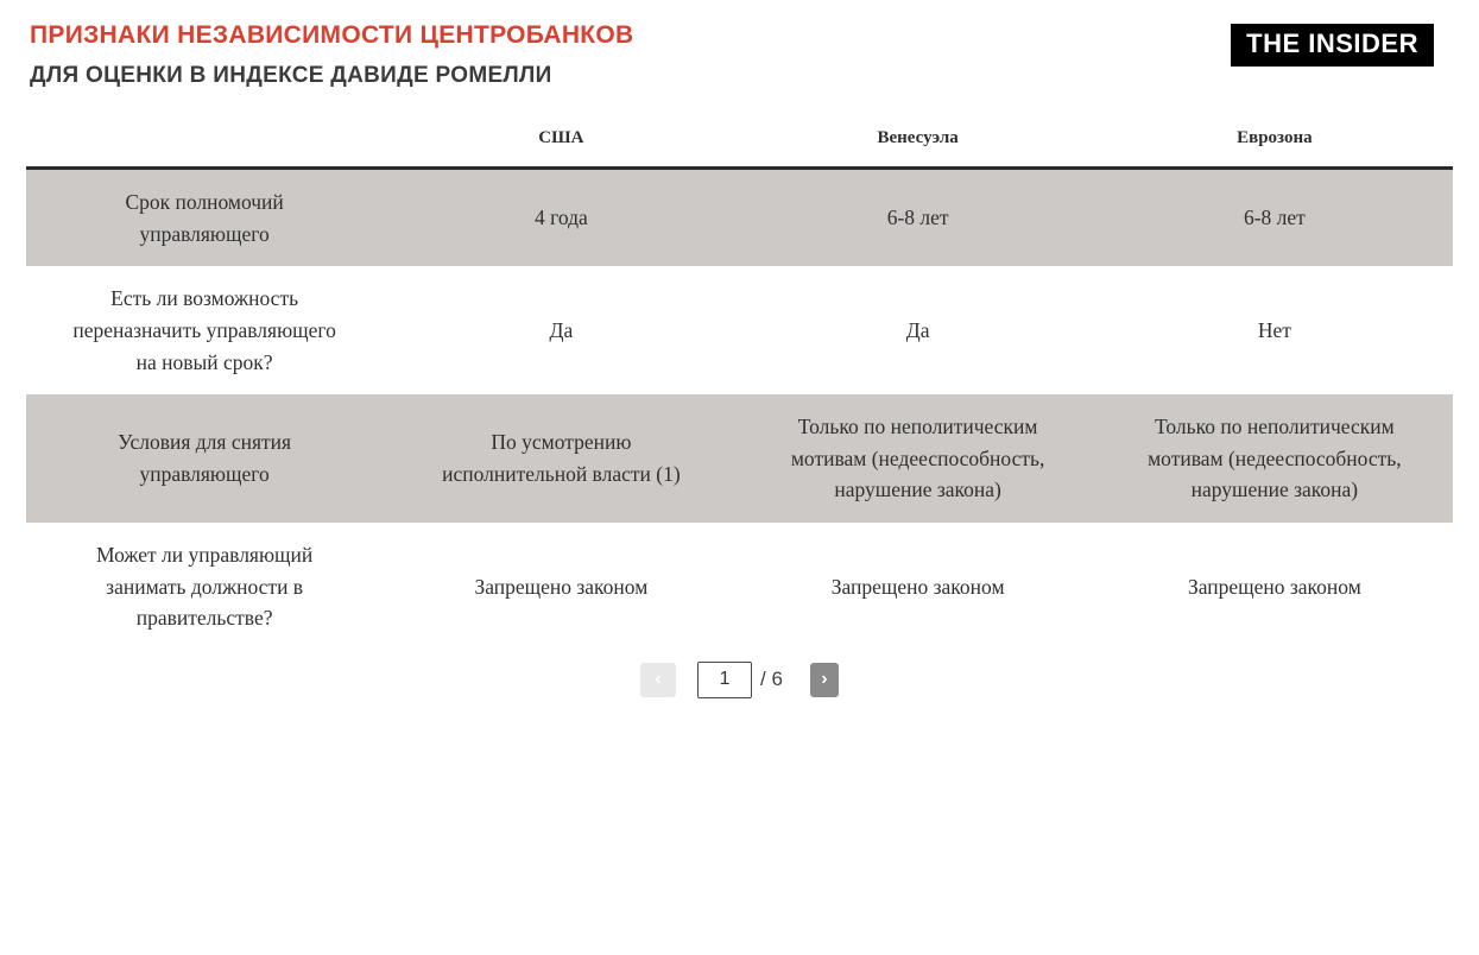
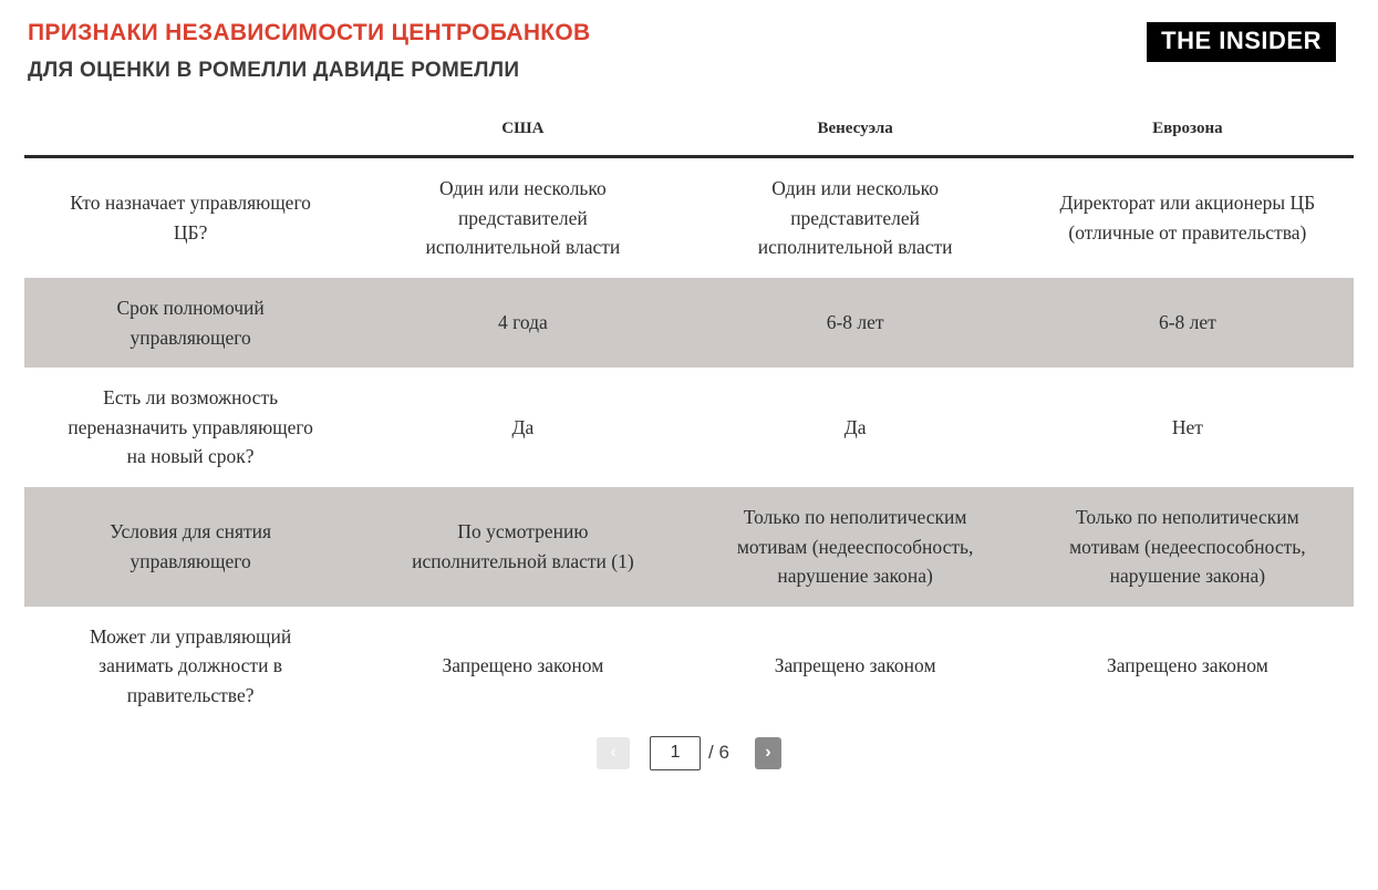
  ПРИЗНАКИ НЕЗАВИСИМОСТИ ЦЕНТРОБАНКОВ
- ДЛЯ ОЦЕНКИ В ИНДЕКСЕ ДАВИДЕ РОМЕЛЛИ
+ ДЛЯ ОЦЕНКИ В РОМЕЛЛИ ДАВИДЕ РОМЕЛЛИ
  THE INSIDER
  	США	Венесуэла	Еврозона
+ Кто назначает управляющего ЦБ?	Один или несколько представителей исполнительной власти	Один или несколько представителей исполнительной власти	Директорат или акционеры ЦБ (отличные от правительства)
  Срок полномочий управляющего	4 года	6-8 лет	6-8 лет
  Есть ли возможность переназначить управляющего на новый срок?	Да	Да	Нет
  Условия для снятия управляющего	По усмотрению исполнительной власти (1)	Только по неполитическим мотивам (недееспособность, нарушение закона)	Только по неполитическим мотивам (недееспособность, нарушение закона)
  Может ли управляющий занимать должности в правительстве?	Запрещено законом	Запрещено законом	Запрещено законом
  1
  / 6
  ›
